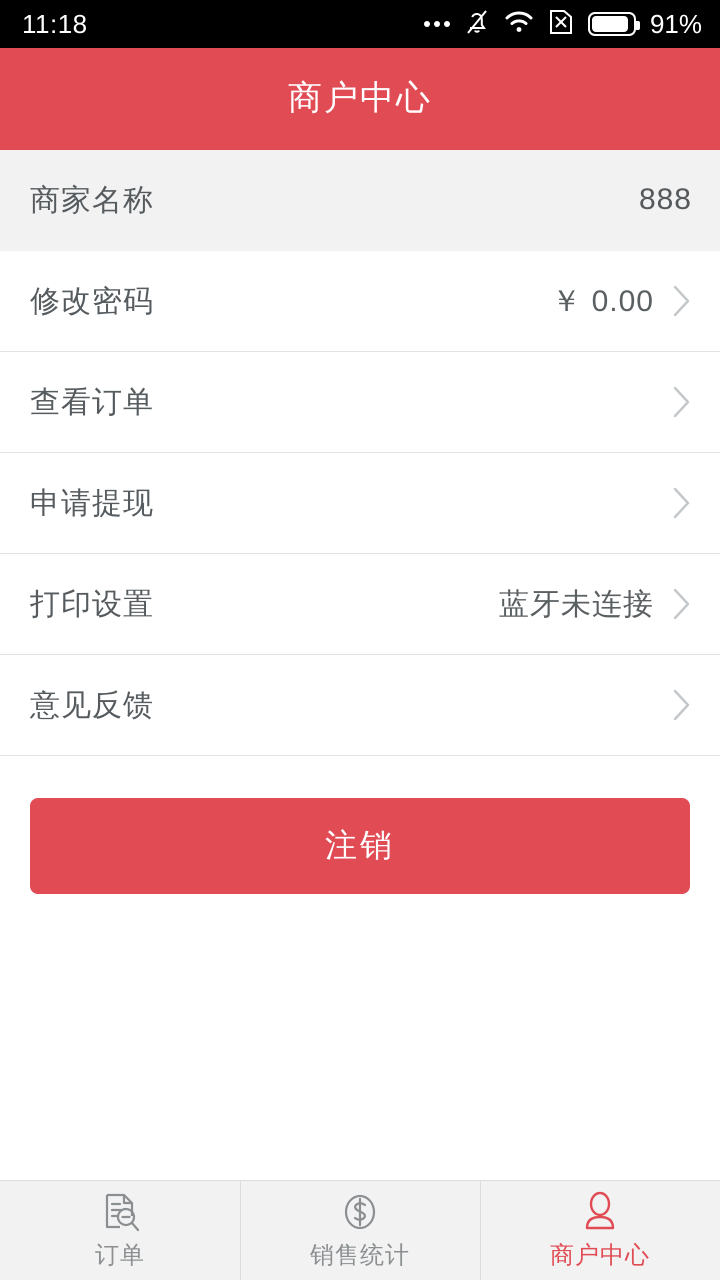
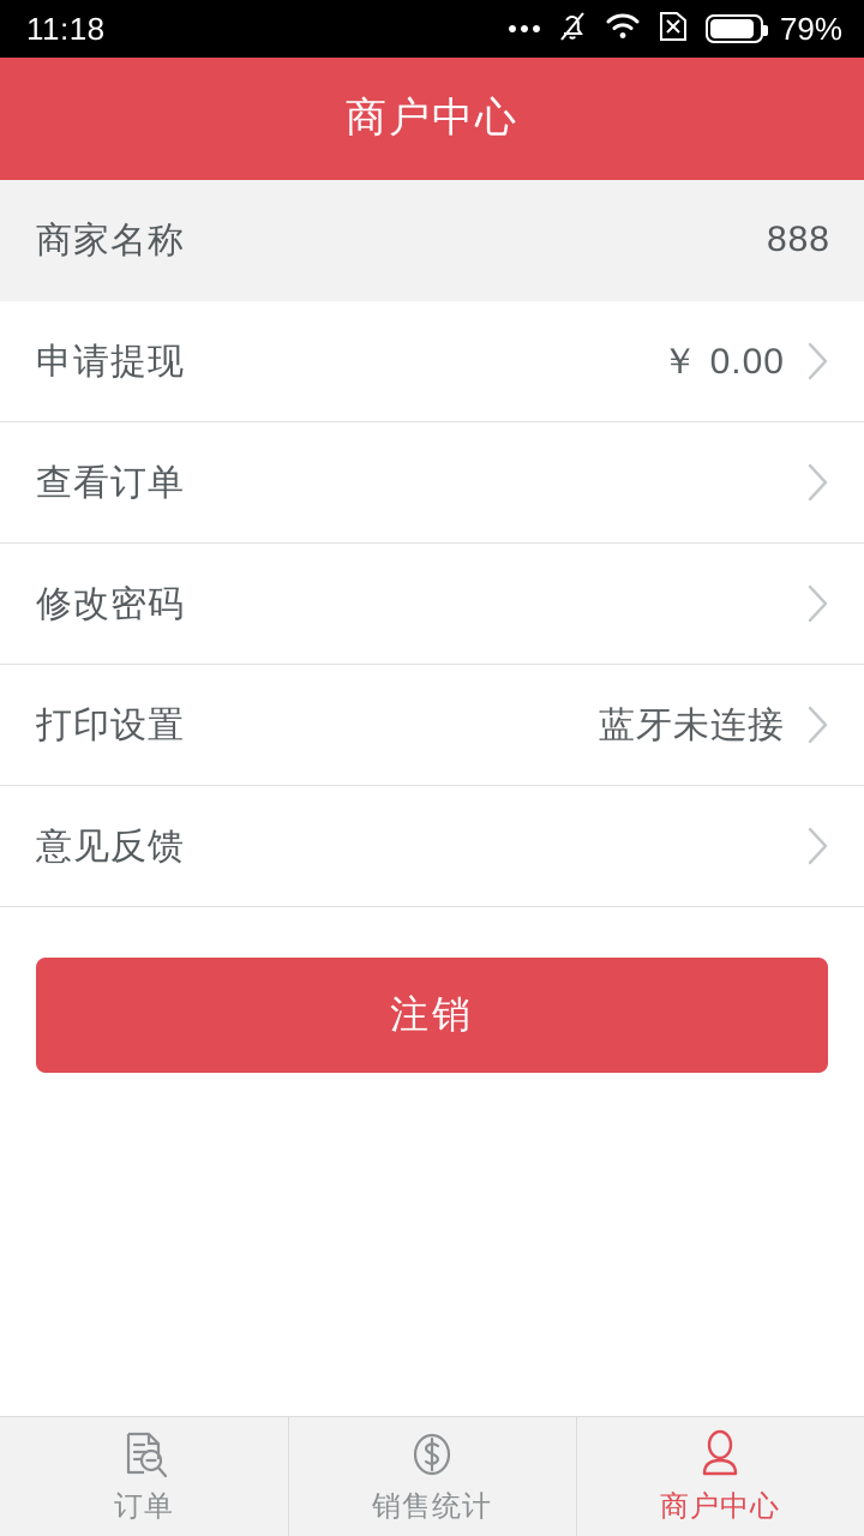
  11:18
- 91%
+ 79%
  商户中心
  商家名称
  888
- 修改密码
+ 申请提现
  ￥ 0.00
  查看订单
- 申请提现
+ 修改密码
  打印设置
  蓝牙未连接
  意见反馈
  注销
  订单
  销售统计
  商户中心
